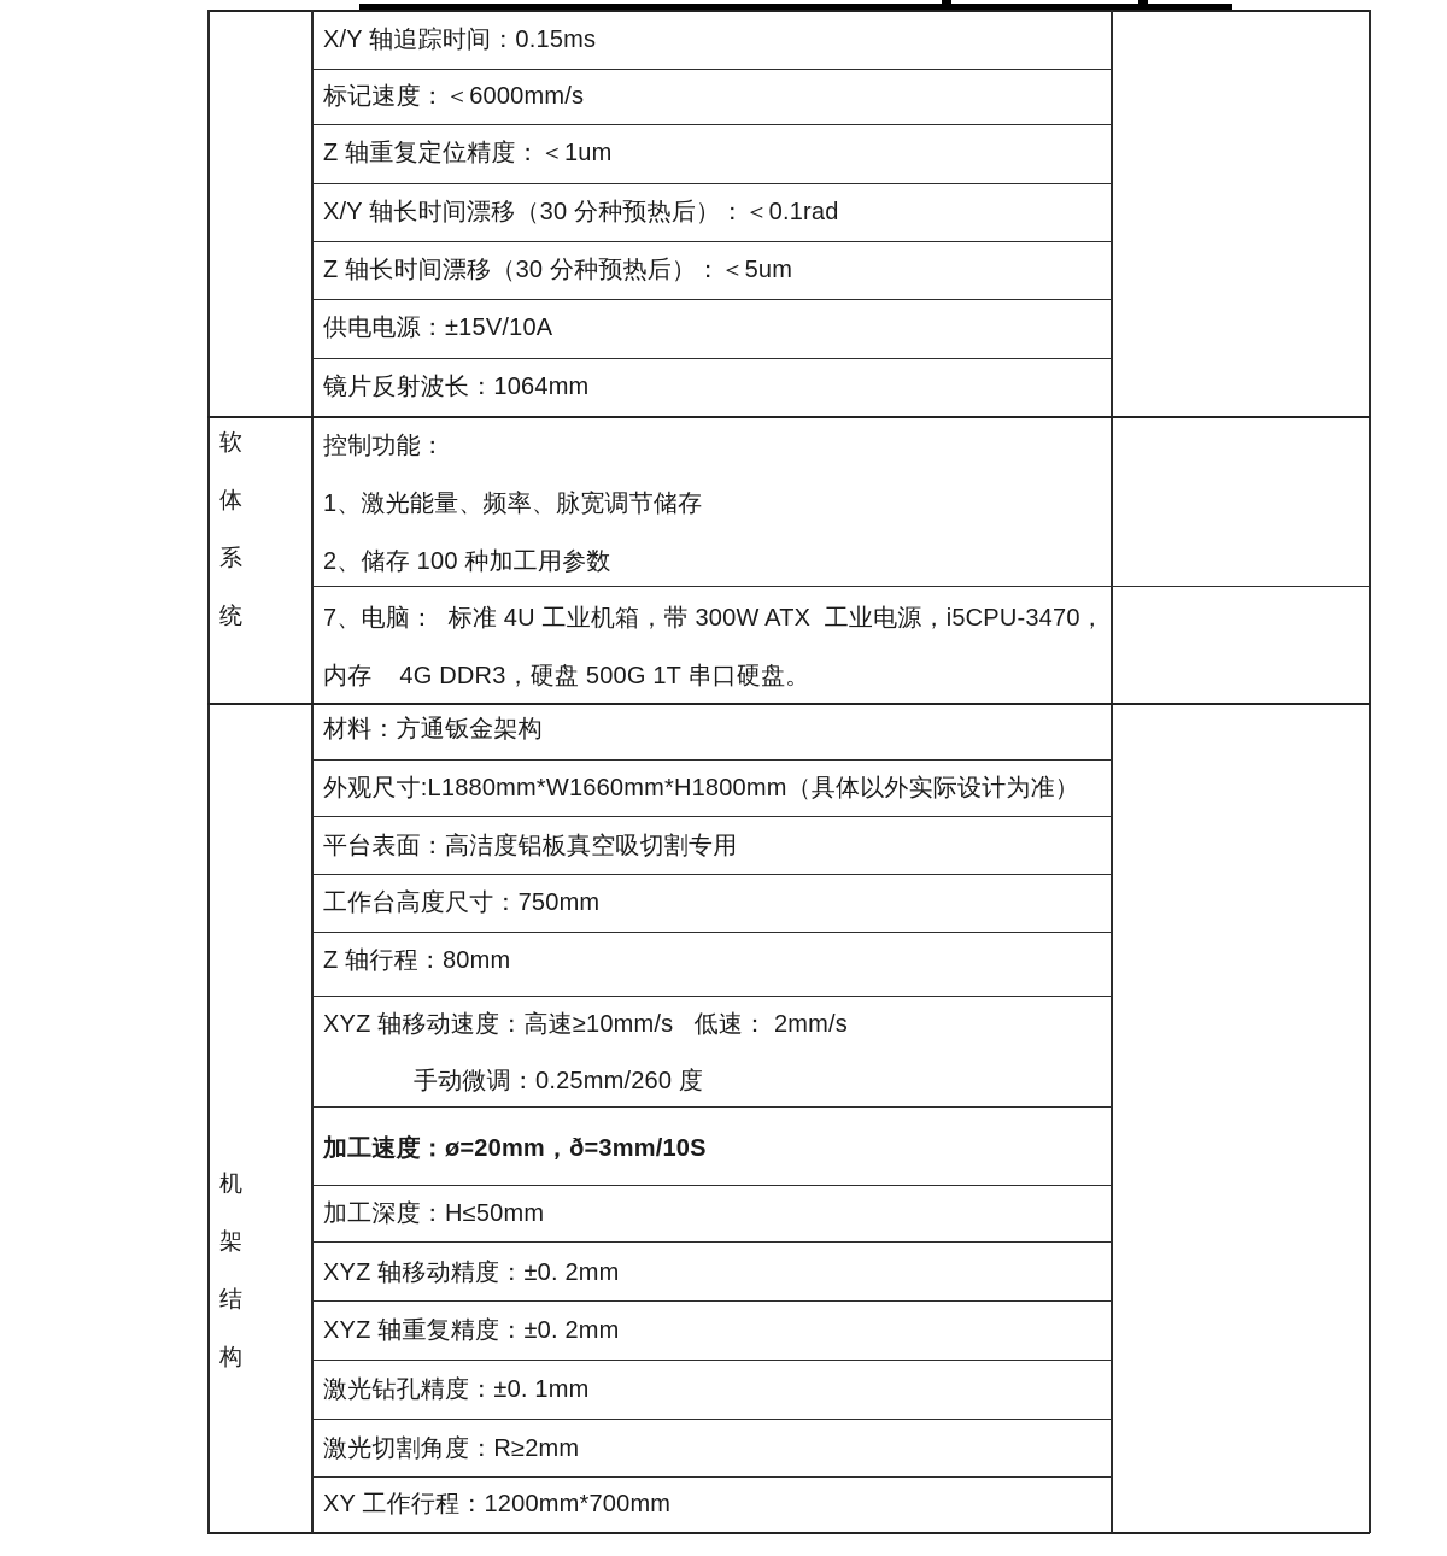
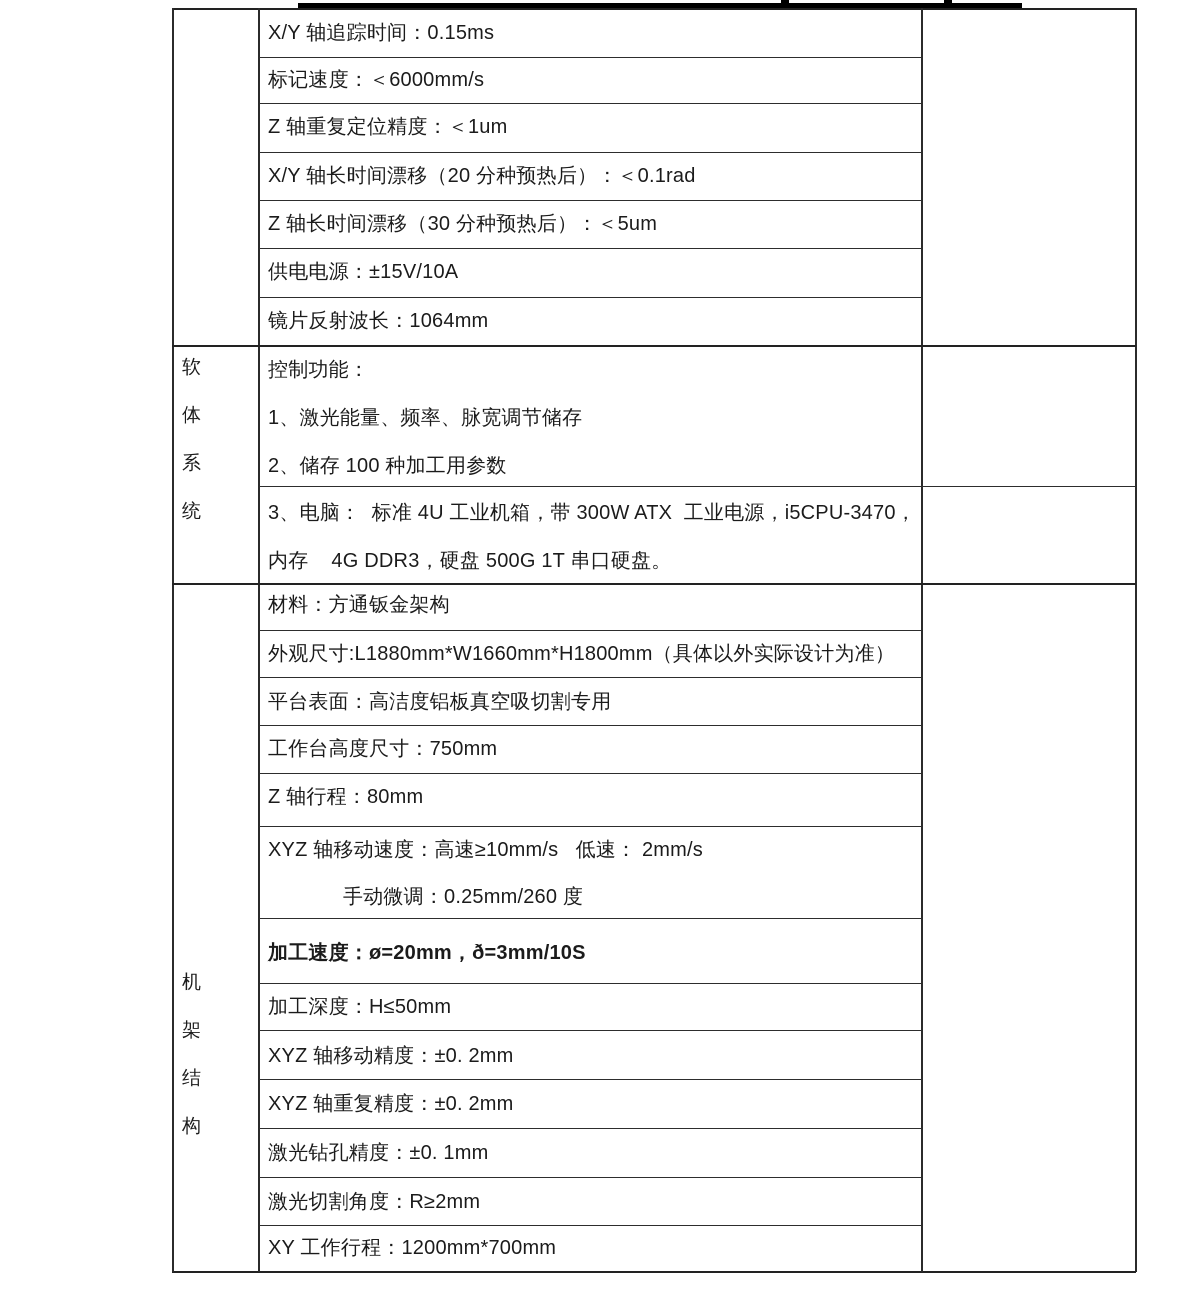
  X/Y 轴追踪时间：0.15ms
  标记速度：＜6000mm/s
  Z 轴重复定位精度：＜1um
- X/Y 轴长时间漂移（30 分种预热后）：＜0.1rad
+ X/Y 轴长时间漂移（20 分种预热后）：＜0.1rad
  Z 轴长时间漂移（30 分种预热后）：＜5um
  供电电源：±15V/10A
  镜片反射波长：1064mm
  软
  体
  系
  统
  控制功能：
  1、激光能量、频率、脉宽调节储存
  2、储存 100 种加工用参数
- 7、电脑： 标准 4U 工业机箱，带 300W ATX 工业电源，i5CPU-3470，
+ 3、电脑： 标准 4U 工业机箱，带 300W ATX 工业电源，i5CPU-3470，
  内存 4G DDR3，硬盘 500G 1T 串口硬盘。
  机
  架
  结
  构
  材料：方通钣金架构
  外观尺寸:L1880mm*W1660mm*H1800mm（具体以外实际设计为准）
  平台表面：高洁度铝板真空吸切割专用
  工作台高度尺寸：750mm
  Z 轴行程：80mm
  XYZ 轴移动速度：高速≥10mm/s 低速： 2mm/s
  手动微调：0.25mm/260 度
  加工速度：ø=20mm，ð=3mm/10S
  加工深度：H≤50mm
  XYZ 轴移动精度：±0. 2mm
  XYZ 轴重复精度：±0. 2mm
  激光钻孔精度：±0. 1mm
  激光切割角度：R≥2mm
  XY 工作行程：1200mm*700mm
